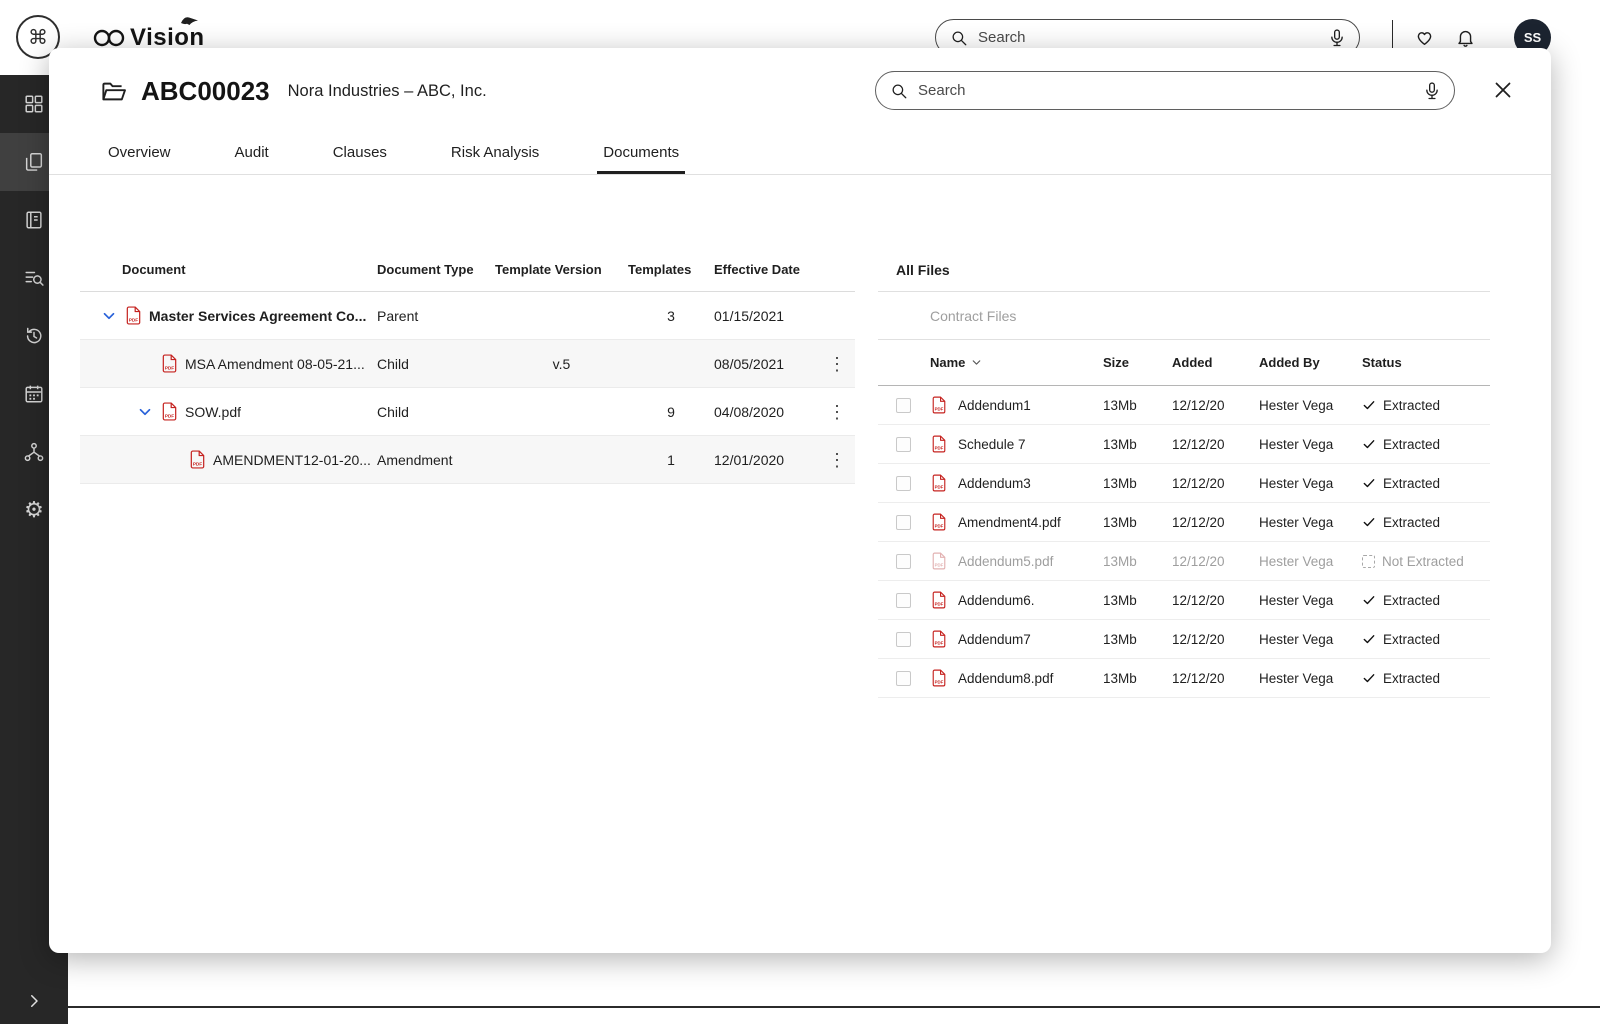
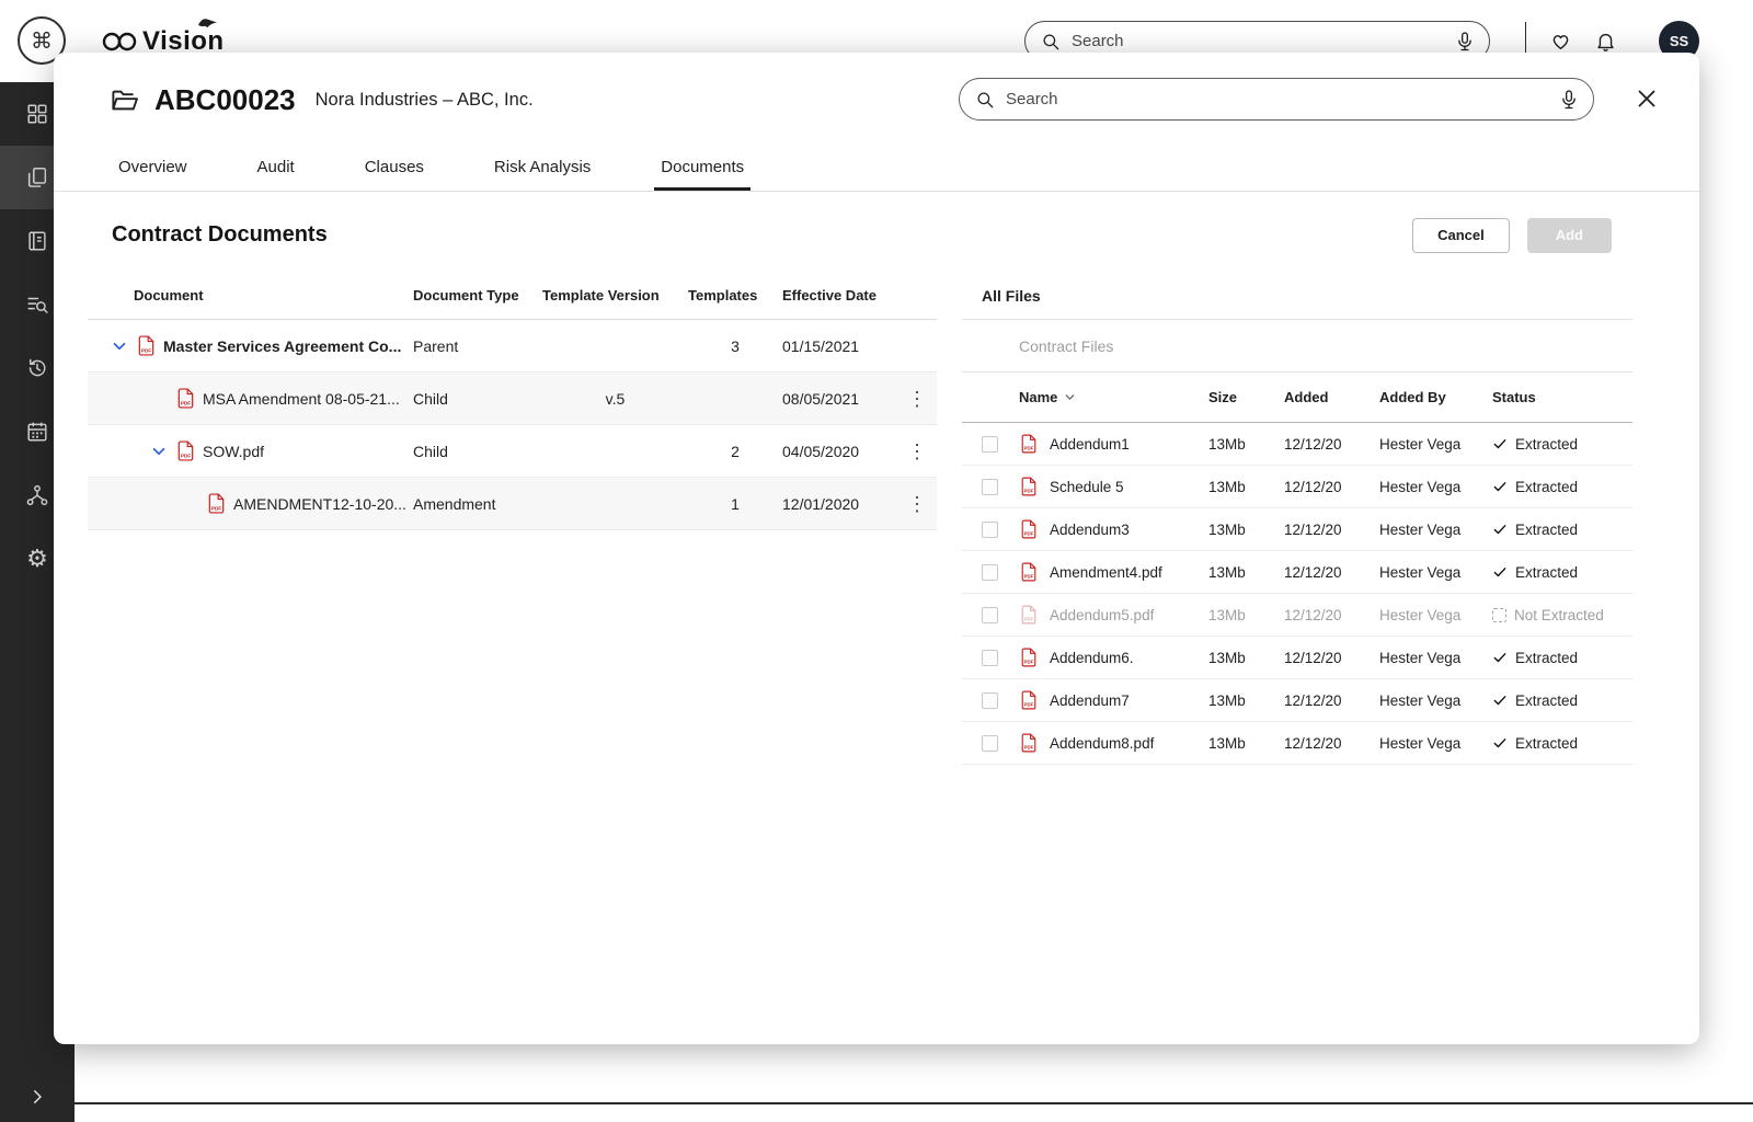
  ⌘
  Vision
  Search
  SS
  ⚙
  ABC00023
  Nora Industries – ABC, Inc.
  Search
  Overview
  Audit
  Clauses
  Risk Analysis
  Documents
+ Contract Documents
+ Cancel
+ Add
  Document
  Document Type
  Template Version
  Templates
  Effective Date
  Master Services Agreement Co...
  Parent
  3
  01/15/2021
  MSA Amendment 08-05-21...
  Child
  v.5
  08/05/2021
  ⋮
  SOW.pdf
  Child
- 9
+ 2
- 04/08/2020
+ 04/05/2020
  ⋮
- AMENDMENT12-01-20...
+ AMENDMENT12-10-20...
  Amendment
  1
  12/01/2020
  ⋮
  All Files
  Contract Files
  Name
  Size
  Added
  Added By
  Status
  Addendum1
  13Mb
  12/12/20
  Hester Vega
  Extracted
- Schedule 7
+ Schedule 5
  13Mb
  12/12/20
  Hester Vega
  Extracted
  Addendum3
  13Mb
  12/12/20
  Hester Vega
  Extracted
  Amendment4.pdf
  13Mb
  12/12/20
  Hester Vega
  Extracted
  Addendum5.pdf
  13Mb
  12/12/20
  Hester Vega
  Not Extracted
  Addendum6.
  13Mb
  12/12/20
  Hester Vega
  Extracted
  Addendum7
  13Mb
  12/12/20
  Hester Vega
  Extracted
  Addendum8.pdf
  13Mb
  12/12/20
  Hester Vega
  Extracted
